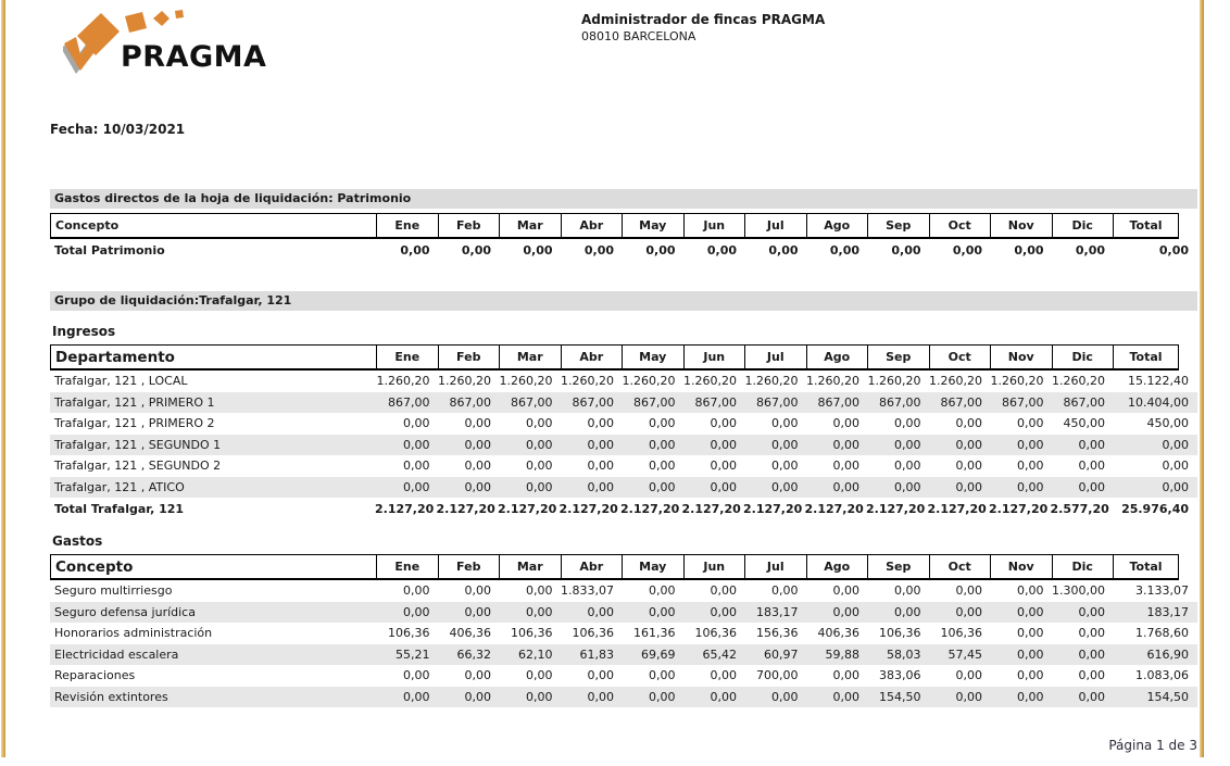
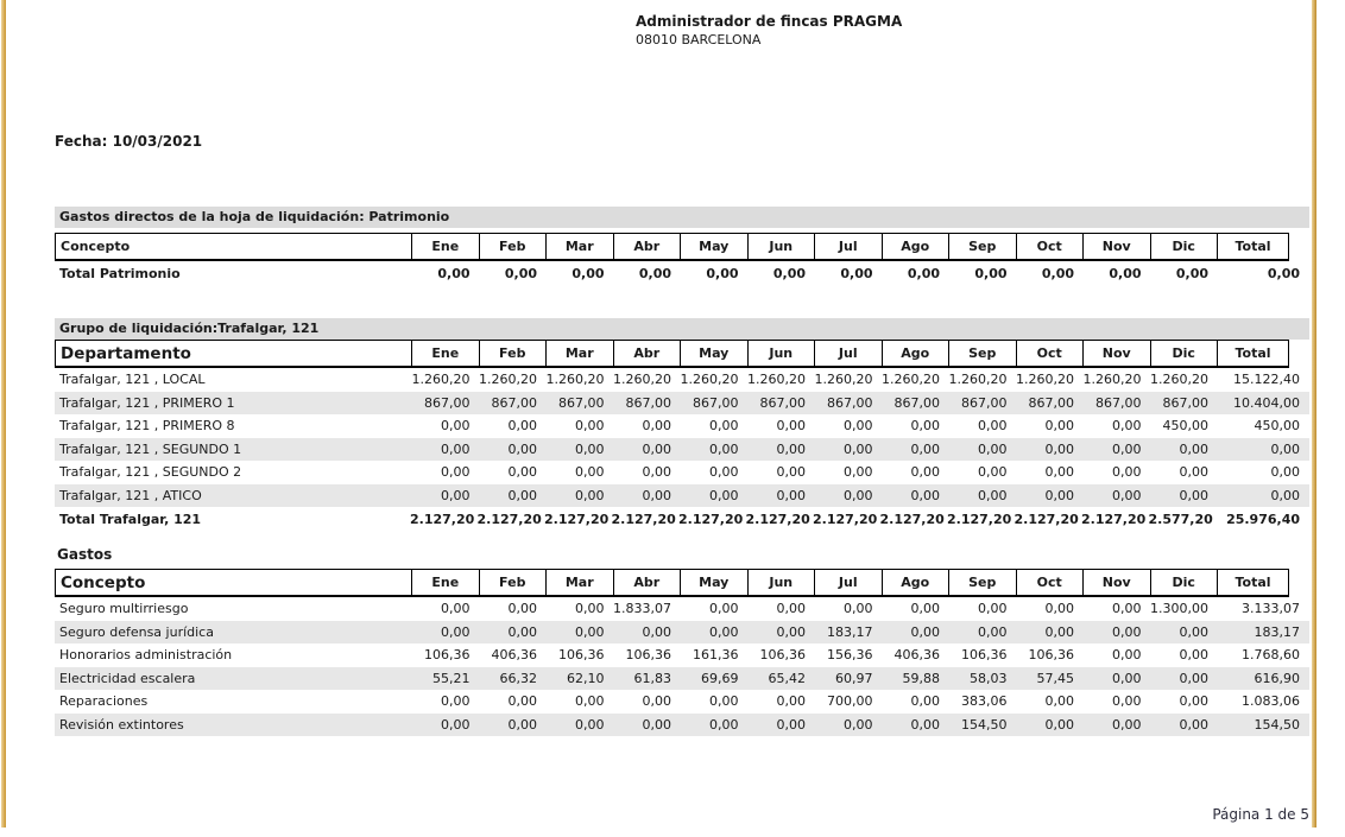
- PRAGMA
  Administrador de fincas PRAGMA
  08010 BARCELONA
  Fecha: 10/03/2021
  Gastos directos de la hoja de liquidación: Patrimonio
  Concepto
  Ene
  Feb
  Mar
  Abr
  May
  Jun
  Jul
  Ago
  Sep
  Oct
  Nov
  Dic
  Total
  Total Patrimonio
  0,00
  0,00
  0,00
  0,00
  0,00
  0,00
  0,00
  0,00
  0,00
  0,00
  0,00
  0,00
  0,00
  Grupo de liquidación:Trafalgar, 121
- Ingresos
  Departamento
  Ene
  Feb
  Mar
  Abr
  May
  Jun
  Jul
  Ago
  Sep
  Oct
  Nov
  Dic
  Total
  Trafalgar, 121 , LOCAL
  1.260,20
  1.260,20
  1.260,20
  1.260,20
  1.260,20
  1.260,20
  1.260,20
  1.260,20
  1.260,20
  1.260,20
  1.260,20
  1.260,20
  15.122,40
  Trafalgar, 121 , PRIMERO 1
  867,00
  867,00
  867,00
  867,00
  867,00
  867,00
  867,00
  867,00
  867,00
  867,00
  867,00
  867,00
  10.404,00
- Trafalgar, 121 , PRIMERO 2
+ Trafalgar, 121 , PRIMERO 8
  0,00
  0,00
  0,00
  0,00
  0,00
  0,00
  0,00
  0,00
  0,00
  0,00
  0,00
  450,00
  450,00
  Trafalgar, 121 , SEGUNDO 1
  0,00
  0,00
  0,00
  0,00
  0,00
  0,00
  0,00
  0,00
  0,00
  0,00
  0,00
  0,00
  0,00
  Trafalgar, 121 , SEGUNDO 2
  0,00
  0,00
  0,00
  0,00
  0,00
  0,00
  0,00
  0,00
  0,00
  0,00
  0,00
  0,00
  0,00
  Trafalgar, 121 , ATICO
  0,00
  0,00
  0,00
  0,00
  0,00
  0,00
  0,00
  0,00
  0,00
  0,00
  0,00
  0,00
  0,00
  Total Trafalgar, 121
  2.127,20
  2.127,20
  2.127,20
  2.127,20
  2.127,20
  2.127,20
  2.127,20
  2.127,20
  2.127,20
  2.127,20
  2.127,20
  2.577,20
  25.976,40
  Gastos
  Concepto
  Ene
  Feb
  Mar
  Abr
  May
  Jun
  Jul
  Ago
  Sep
  Oct
  Nov
  Dic
  Total
  Seguro multirriesgo
  0,00
  0,00
  0,00
  1.833,07
  0,00
  0,00
  0,00
  0,00
  0,00
  0,00
  0,00
  1.300,00
  3.133,07
  Seguro defensa jurídica
  0,00
  0,00
  0,00
  0,00
  0,00
  0,00
  183,17
  0,00
  0,00
  0,00
  0,00
  0,00
  183,17
  Honorarios administración
  106,36
  406,36
  106,36
  106,36
  161,36
  106,36
  156,36
  406,36
  106,36
  106,36
  0,00
  0,00
  1.768,60
  Electricidad escalera
  55,21
  66,32
  62,10
  61,83
  69,69
  65,42
  60,97
  59,88
  58,03
  57,45
  0,00
  0,00
  616,90
  Reparaciones
  0,00
  0,00
  0,00
  0,00
  0,00
  0,00
  700,00
  0,00
  383,06
  0,00
  0,00
  0,00
  1.083,06
  Revisión extintores
  0,00
  0,00
  0,00
  0,00
  0,00
  0,00
  0,00
  0,00
  154,50
  0,00
  0,00
  0,00
  154,50
- Página 1 de 3
+ Página 1 de 5
